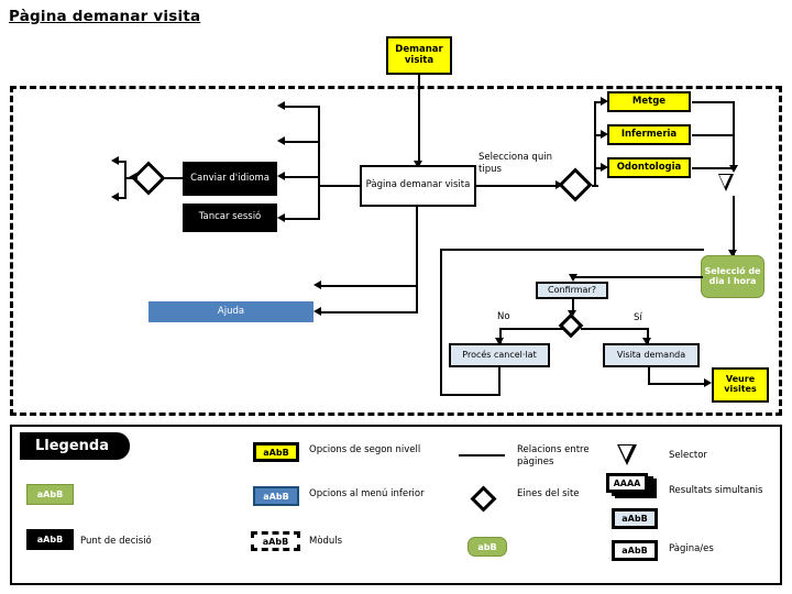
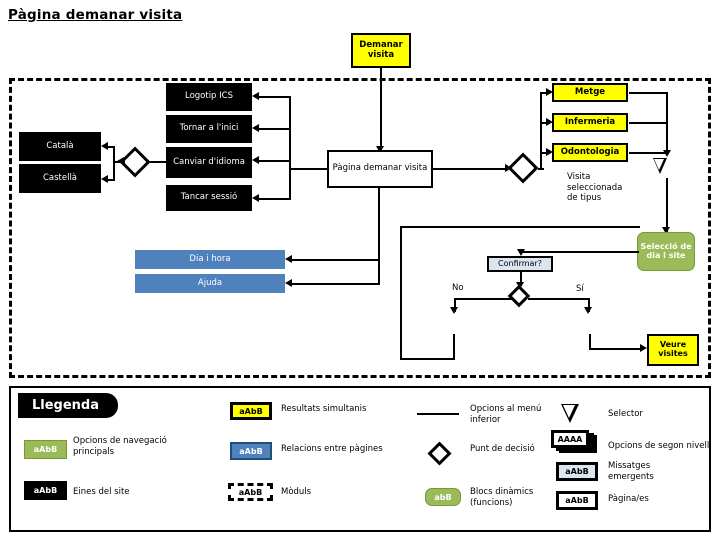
  Pàgina demanar visita
  Demanar visita
  Pàgina demanar visita
+ Logotip ICS
+ Tornar a l'inici
  Canviar d'idioma
  Tancar sessió
+ Català
+ Castellà
+ Dia i hora
  Ajuda
- Selecciona quin tipus
  Metge
  Infermeria
  Odontologia
+ Visita seleccionada de tipus
- Selecció de dia i hora
+ Selecció de dia i site
  Confirmar?
  No
  Sí
- Procés cancel·lat
- Visita demanda
  Veure visites
  Llegenda
  aAbB
+ Opcions de navegació principals
  aAbB
- Punt de decisió
+ Eines del site
  aAbB
- Opcions de segon nivell
+ Resultats simultanis
  aAbB
- Opcions al menú inferior
+ Relacions entre pàgines
  aAbB
  Mòduls
- Relacions entre pàgines
+ Opcions al menú inferior
- Eines del site
+ Punt de decisió
  abB
+ Blocs dinàmics (funcions)
  Selector
  AAAA
- Resultats simultanis
+ Opcions de segon nivell
  aAbB
+ Missatges emergents
  aAbB
  Pàgina/es
